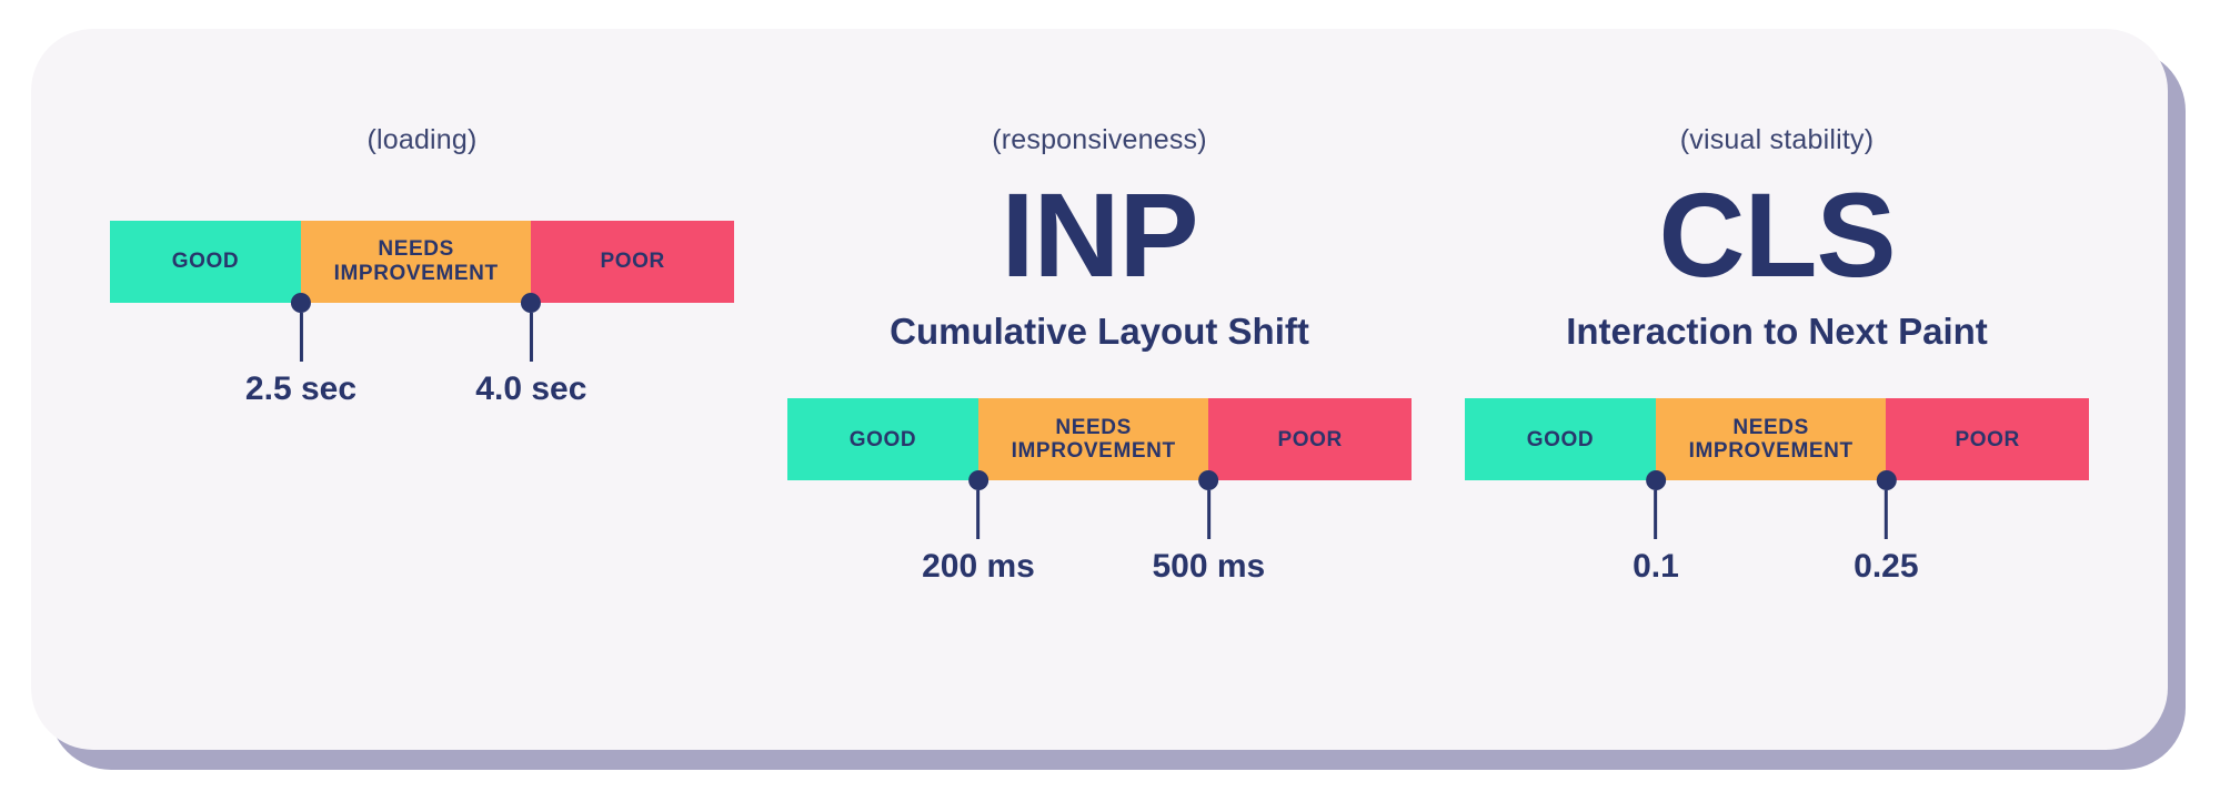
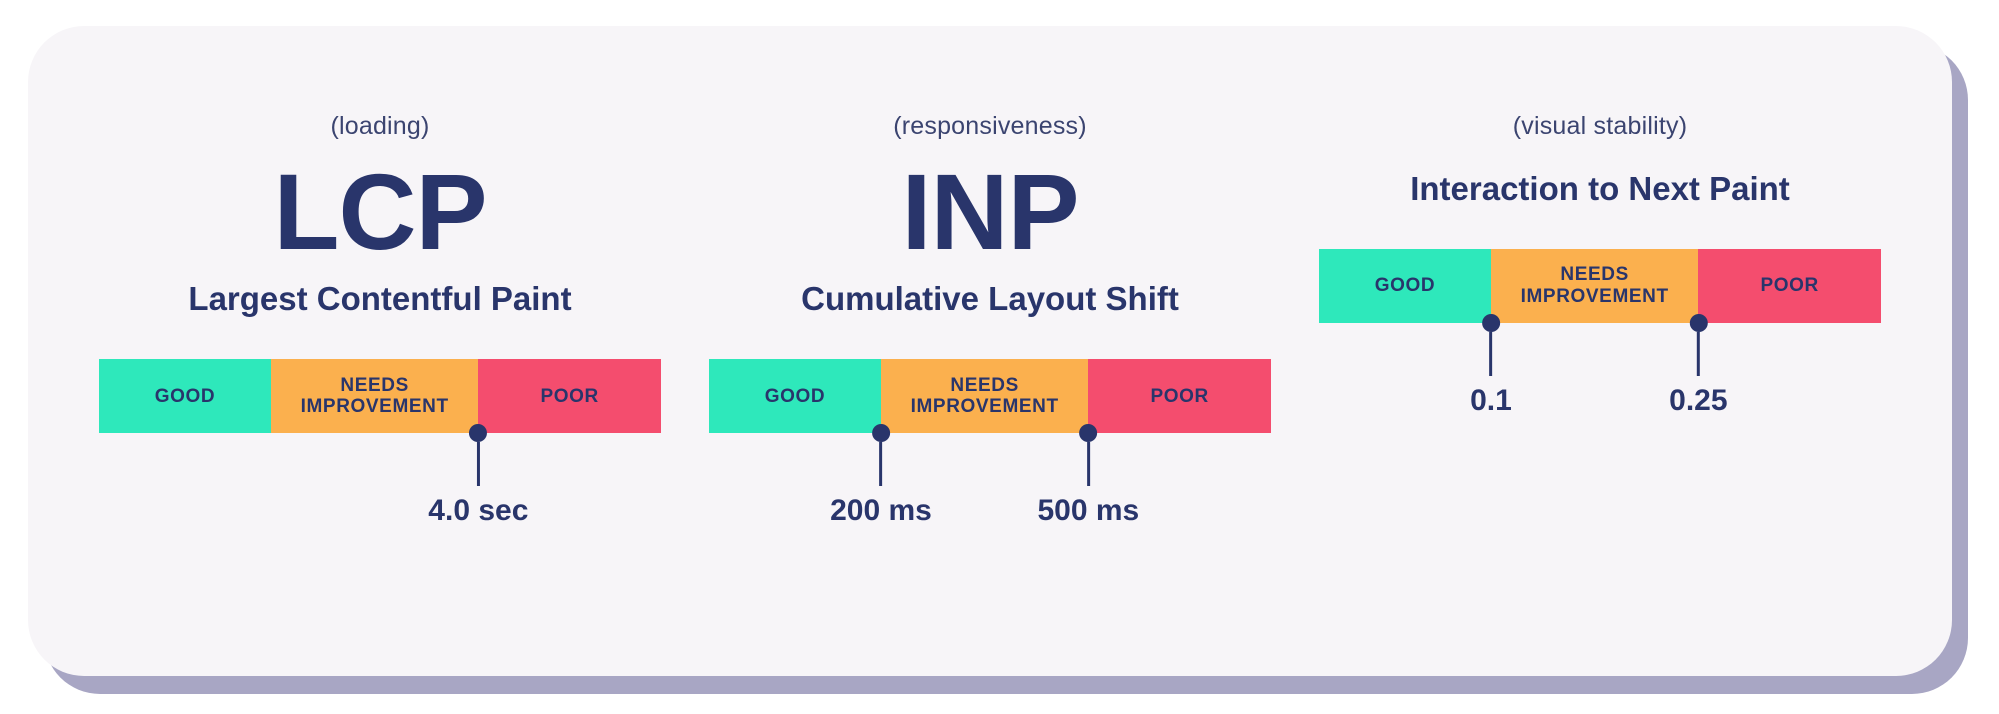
  (loading)
+ LCP
+ Largest Contentful Paint
  GOOD
  NEEDS
  IMPROVEMENT
  POOR
- 2.5 sec
  4.0 sec
  (responsiveness)
  INP
  Cumulative Layout Shift
  GOOD
  NEEDS
  IMPROVEMENT
  POOR
  200 ms
  500 ms
  (visual stability)
- CLS
  Interaction to Next Paint
  GOOD
  NEEDS
  IMPROVEMENT
  POOR
  0.1
  0.25
